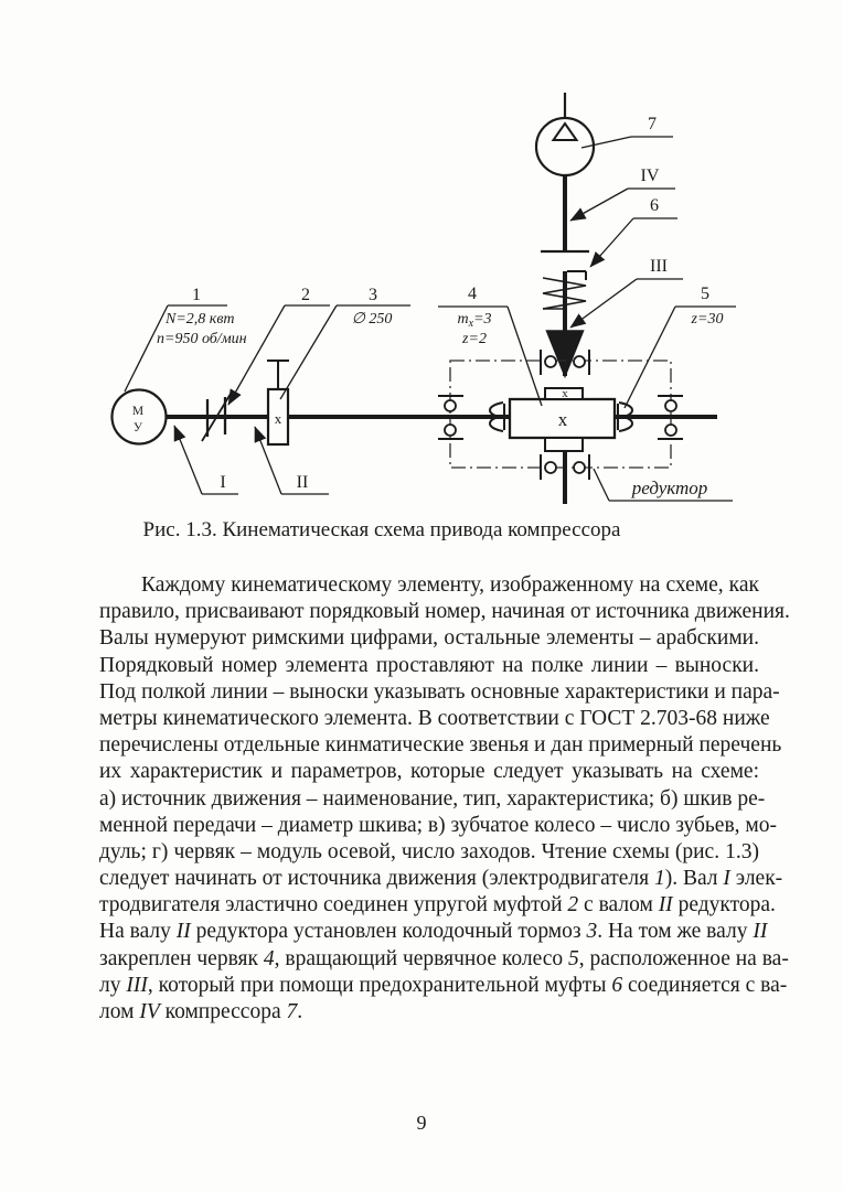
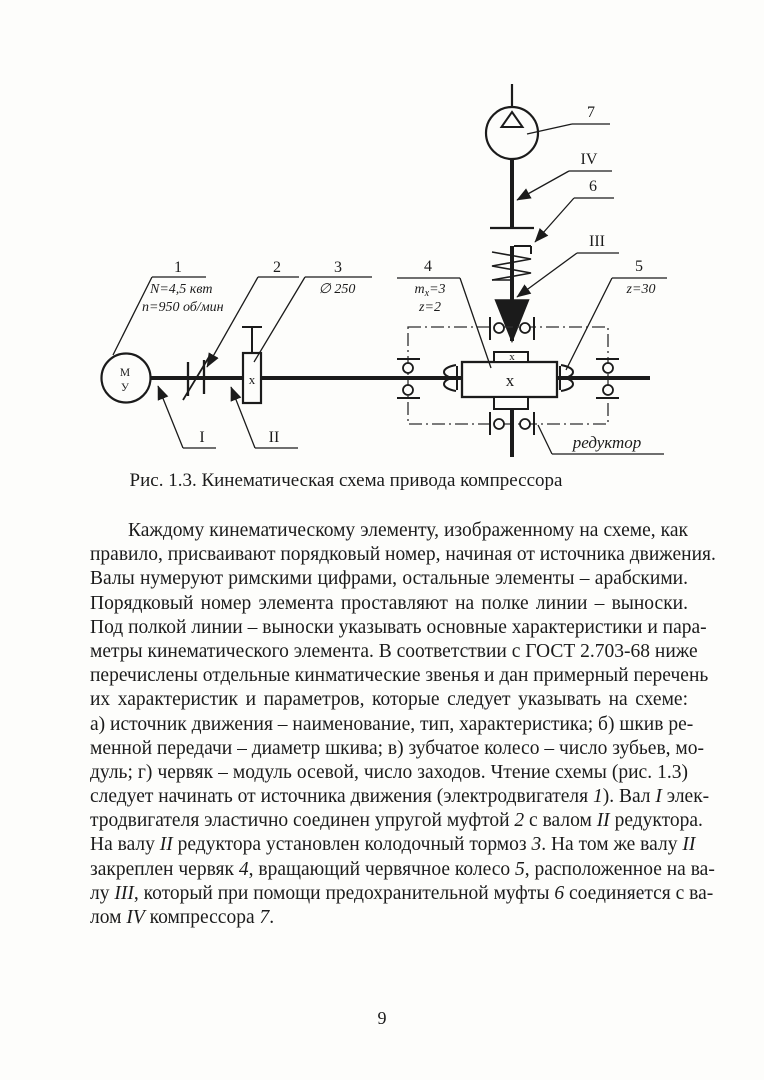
  х
  х
  М
  У
  х
  1
- N=2,8 квт
+ N=4,5 квт
  n=950 об/мин
  2
  3
  ∅ 250
  4
  mx=3
  z=2
  5
  z=30
  6
  7
  IV
  III
  I
  II
  редуктор
  Рис. 1.3. Кинематическая схема привода компрессора
  Каждому кинематическому элементу, изображенному на схеме, как
  правило, присваивают порядковый номер, начиная от источника движения.
  Валы нумеруют римскими цифрами, остальные элементы – арабскими.
  Порядковый номер элемента проставляют на полке линии – выноски.
  Под полкой линии – выноски указывать основные характеристики и пара-
  метры кинематического элемента. В соответствии с ГОСТ 2.703-68 ниже
  перечислены отдельные кинматические звенья и дан примерный перечень
  их характеристик и параметров, которые следует указывать на схеме:
  а) источник движения – наименование, тип, характеристика; б) шкив ре-
  менной передачи – диаметр шкива; в) зубчатое колесо – число зубьев, мо-
  дуль; г) червяк – модуль осевой, число заходов. Чтение схемы (рис. 1.3)
  следует начинать от источника движения (электродвигателя 1). Вал I элек-
  тродвигателя эластично соединен упругой муфтой 2 с валом II редуктора.
  На валу II редуктора установлен колодочный тормоз 3. На том же валу II
  закреплен червяк 4, вращающий червячное колесо 5, расположенное на ва-
  лу III, который при помощи предохранительной муфты 6 соединяется с ва-
  лом IV компрессора 7.
  9
